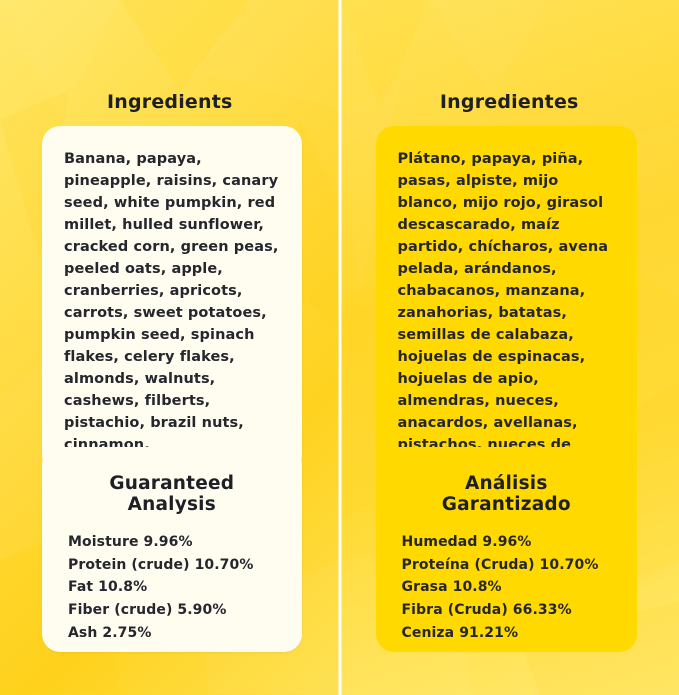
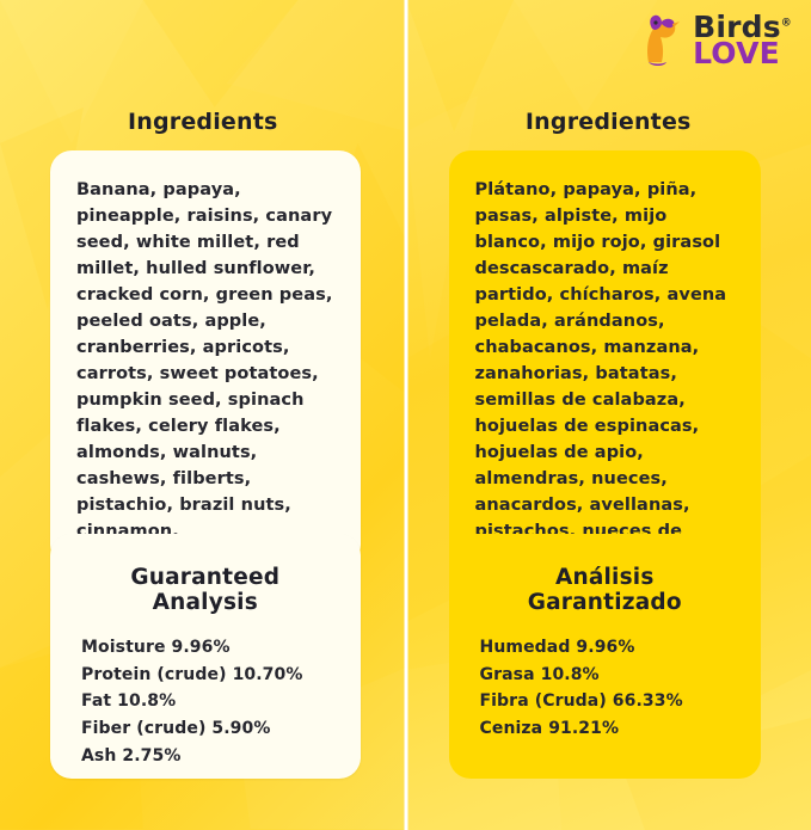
  Ingredients
- Banana, papaya, pineapple, raisins, canary seed, white pumpkin, red millet, hulled sunflower, cracked corn, green peas, peeled oats, apple, cranberries, apricots, carrots, sweet potatoes, pumpkin seed, spinach flakes, celery flakes, almonds, walnuts, cashews, filberts, pistachio, brazil nuts, cinnamon.
+ Banana, papaya, pineapple, raisins, canary seed, white millet, red millet, hulled sunflower, cracked corn, green peas, peeled oats, apple, cranberries, apricots, carrots, sweet potatoes, pumpkin seed, spinach flakes, celery flakes, almonds, walnuts, cashews, filberts, pistachio, brazil nuts, cinnamon.
  Guaranteed Analysis
  Moisture 9.96%
  Protein (crude) 10.70%
  Fat 10.8%
  Fiber (crude) 5.90%
  Ash 2.75%
+ Birds®
+ LOVE
  Ingredientes
  Plátano, papaya, piña, pasas, alpiste, mijo blanco, mijo rojo, girasol descascarado, maíz partido, chícharos, avena pelada, arándanos, chabacanos, manzana, zanahorias, batatas, semillas de calabaza, hojuelas de espinacas, hojuelas de apio, almendras, nueces, anacardos, avellanas, pistachos, nueces de
  Análisis Garantizado
  Humedad 9.96%
- Proteína (Cruda) 10.70%
  Grasa 10.8%
  Fibra (Cruda) 66.33%
  Ceniza 91.21%
